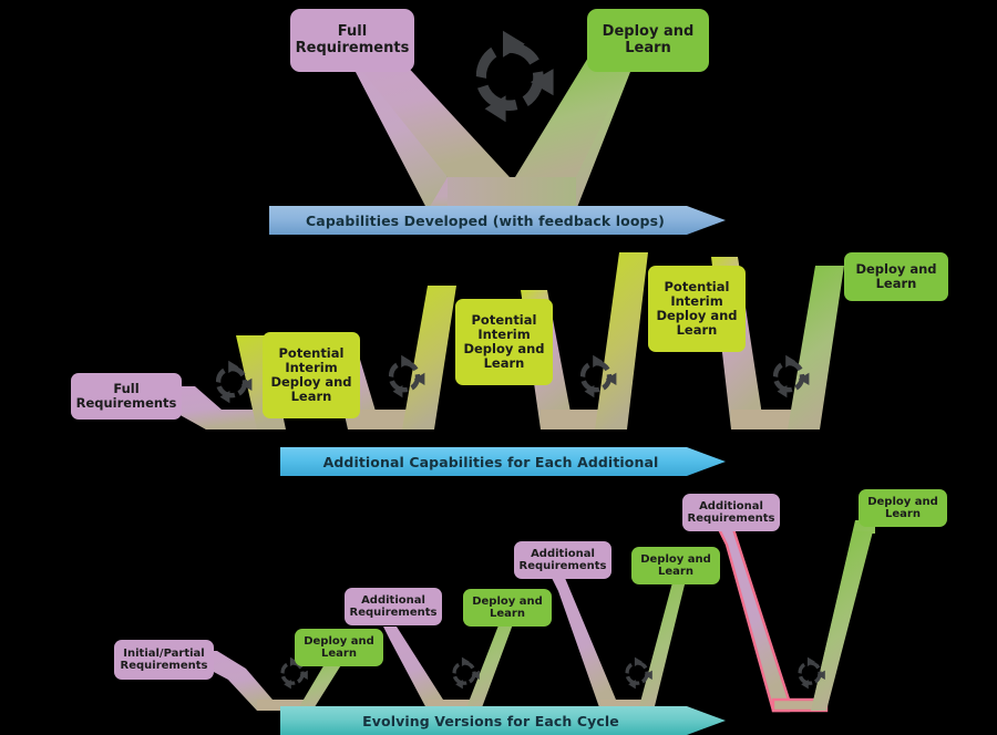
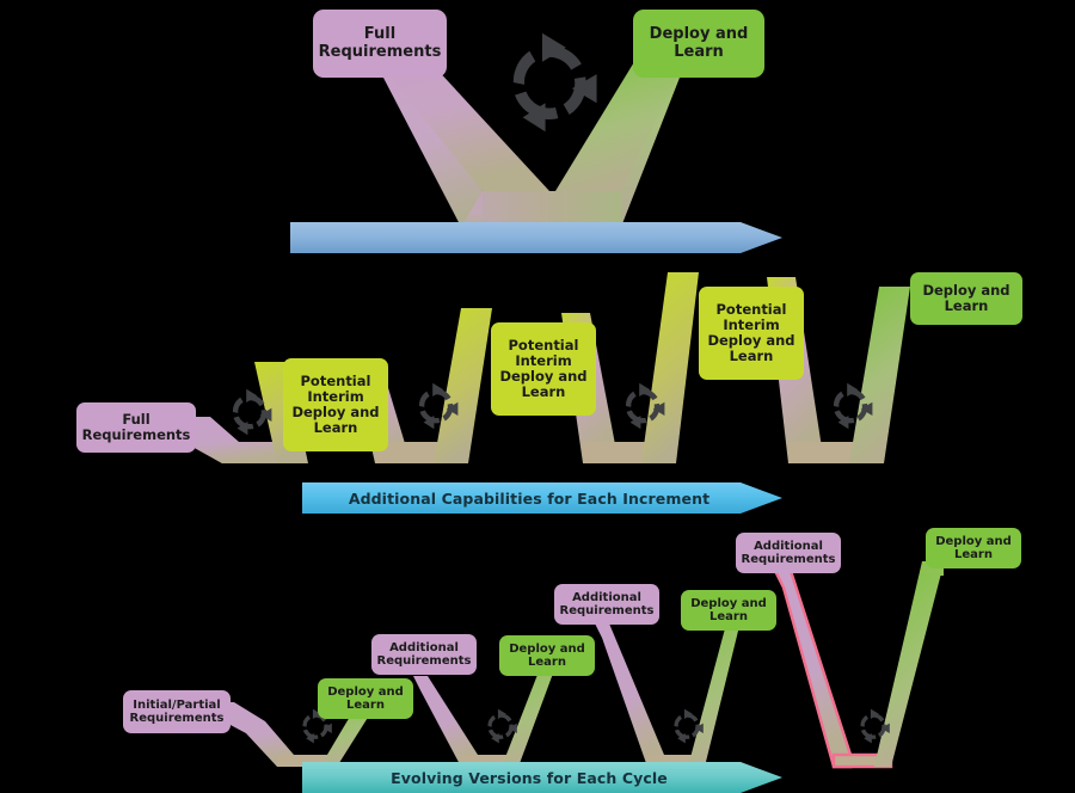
  Full
  Requirements
  Deploy and
  Learn
  Full
  Requirements
  Potential
  Interim
  Deploy and
  Learn
  Potential
  Interim
  Deploy and
  Learn
  Potential
  Interim
  Deploy and
  Learn
  Deploy and
  Learn
  Initial/Partial
  Requirements
  Deploy and
  Learn
  Additional
  Requirements
  Deploy and
  Learn
  Additional
  Requirements
  Deploy and
  Learn
  Additional
  Requirements
  Deploy and
  Learn
- Capabilities Developed (with feedback loops)
- Additional Capabilities for Each Additional
+ Additional Capabilities for Each Increment
  Evolving Versions for Each Cycle
